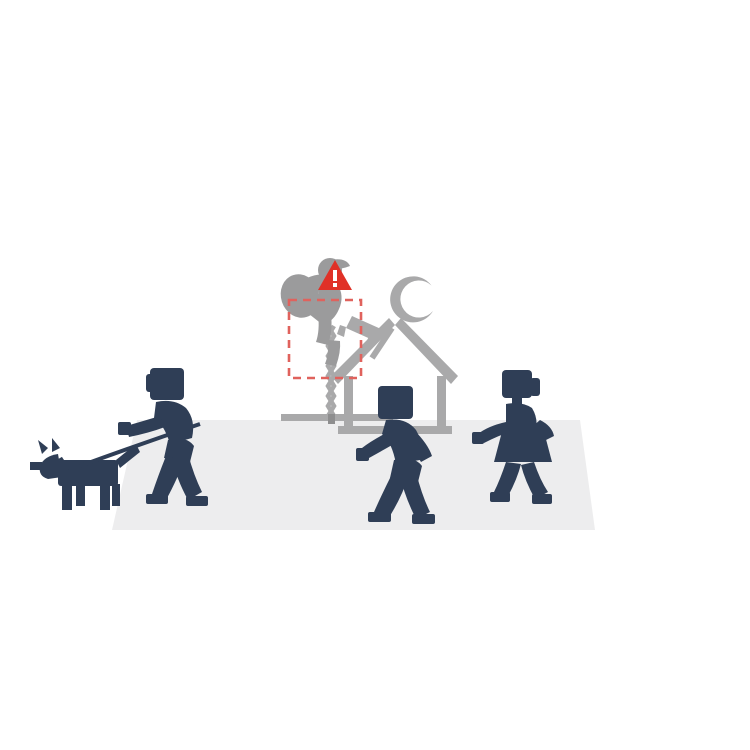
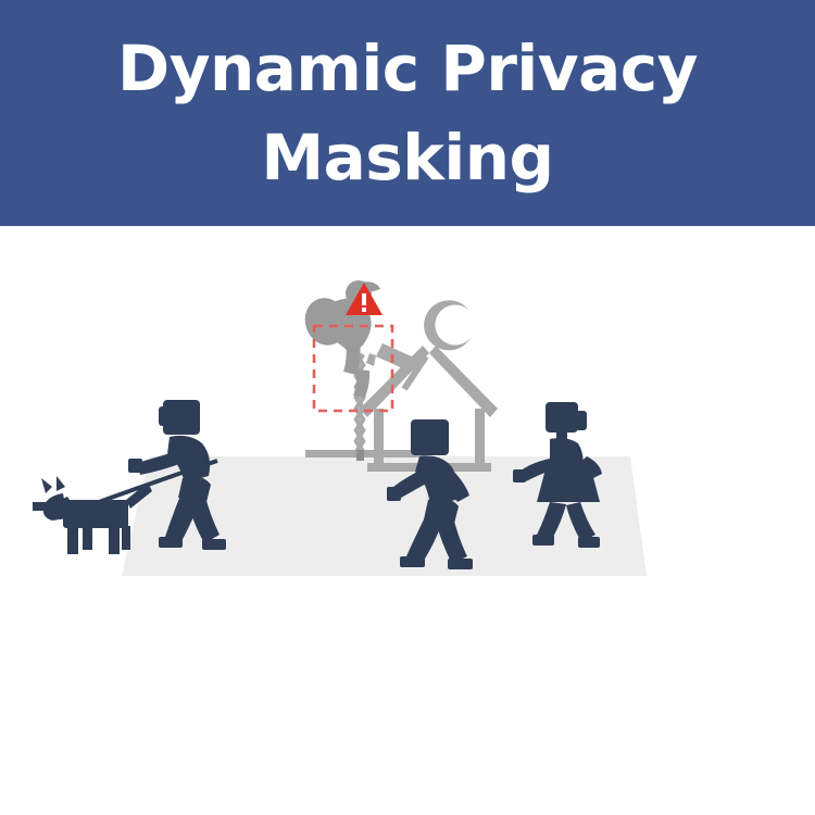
+ Dynamic Privacy Masking
